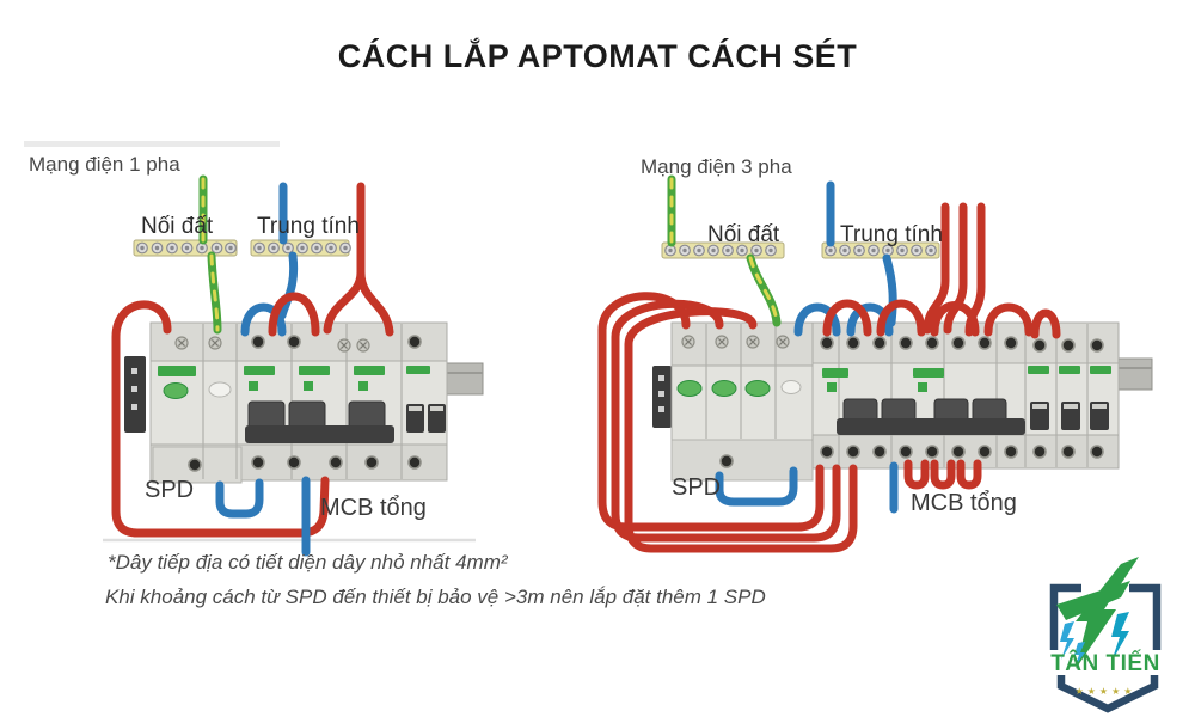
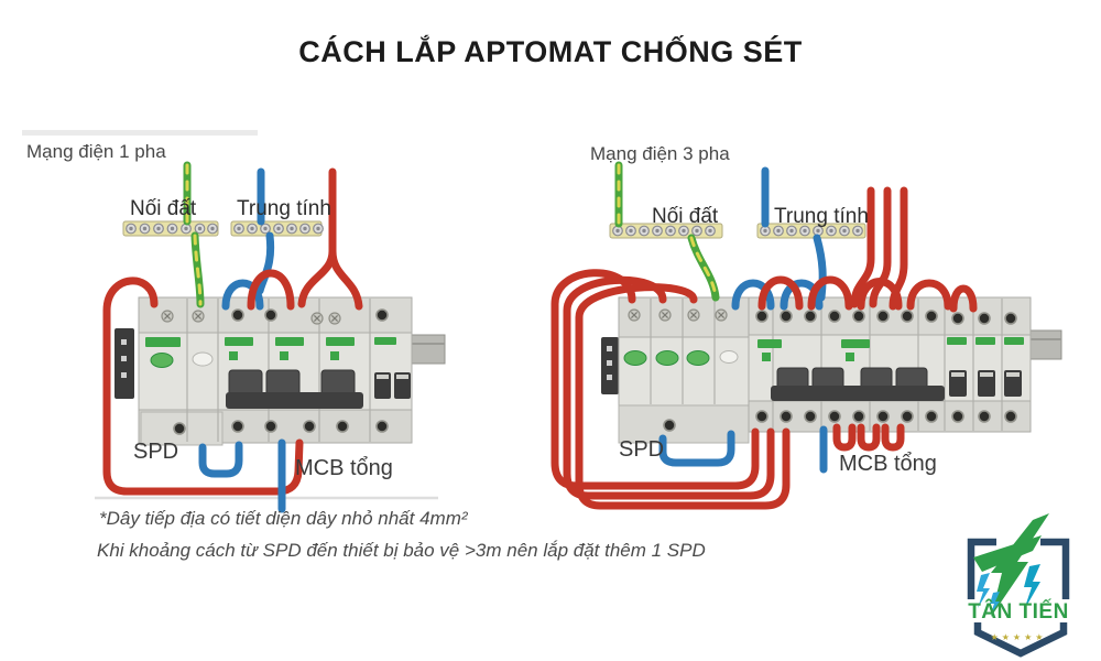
- CÁCH LẮP APTOMAT CÁCH SÉT
+ CÁCH LẮP APTOMAT CHỐNG SÉT
  Mạng điện 1 pha
  Nối đất
  Trung tính
  SPD
  MCB tổng
  Mạng điện 3 pha
  Nối đất
  Trung tính
  SPD
  MCB tổng
  *Dây tiếp địa có tiết diện dây nhỏ nhất 4mm²
  Khi khoảng cách từ SPD đến thiết bị bảo vệ >3m nên lắp đặt thêm 1 SPD
  TÂN TIẾN
  ★★★★★
